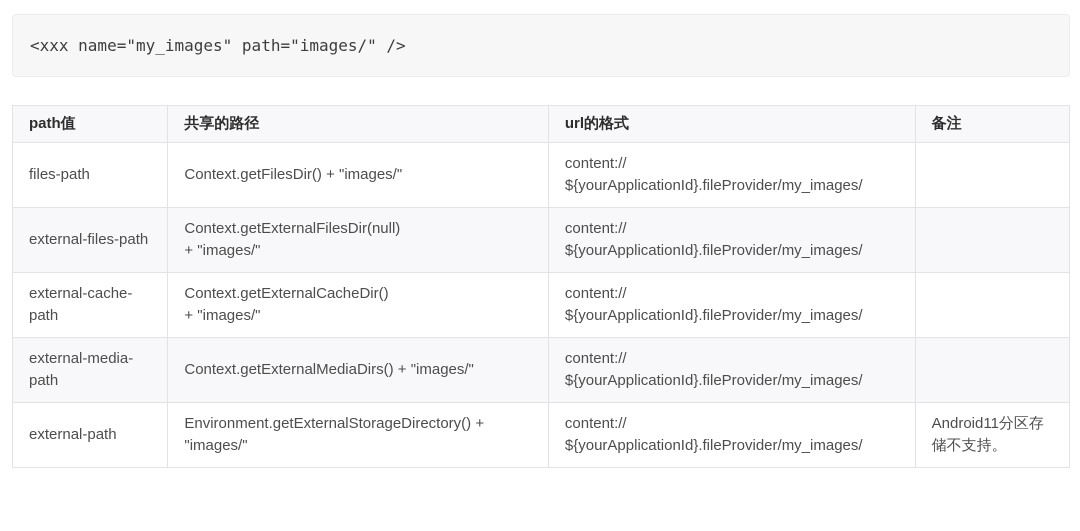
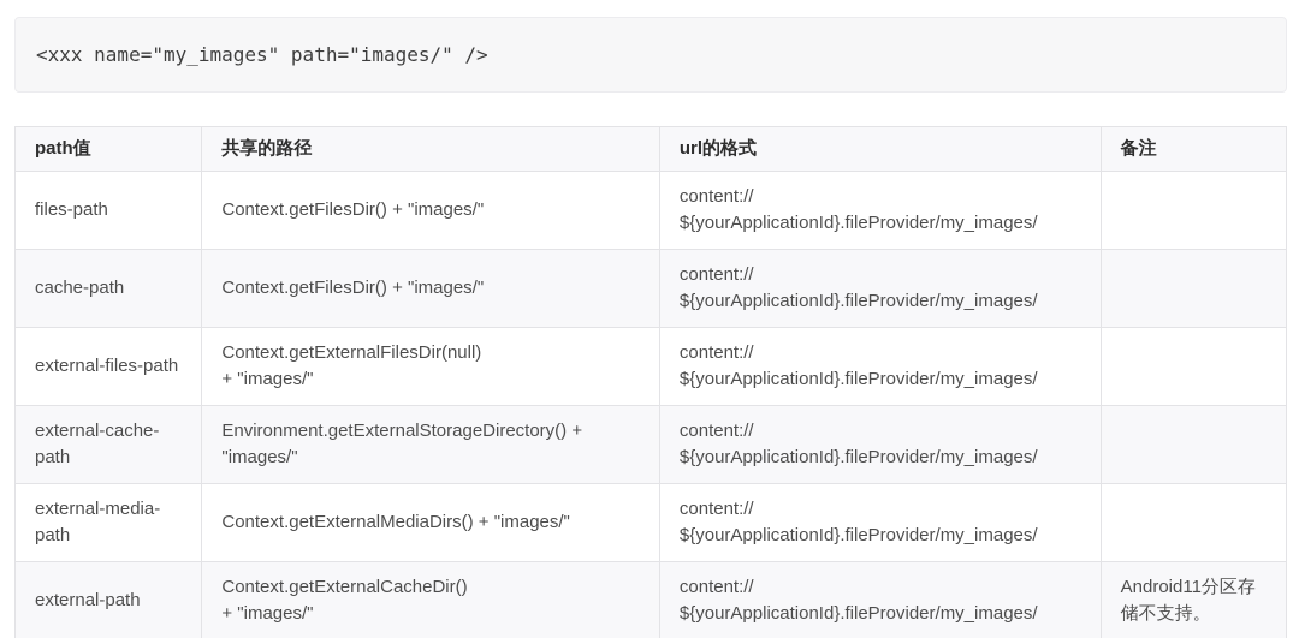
  <xxx name="my_images" path="images/" />
  path值	共享的路径	url的格式	备注
  files-path	Context.getFilesDir() + "images/"	content:// ${yourApplicationId}.fileProvider/my_images/
+ cache-path	Context.getFilesDir() + "images/"	content:// ${yourApplicationId}.fileProvider/my_images/
  external-files-path	Context.getExternalFilesDir(null) + "images/"	content:// ${yourApplicationId}.fileProvider/my_images/
- external-cache-path	Context.getExternalCacheDir() + "images/"	content:// ${yourApplicationId}.fileProvider/my_images/
+ external-cache-path	Environment.getExternalStorageDirectory() + "images/"	content:// ${yourApplicationId}.fileProvider/my_images/
  external-media-path	Context.getExternalMediaDirs() + "images/"	content:// ${yourApplicationId}.fileProvider/my_images/
- external-path	Environment.getExternalStorageDirectory() + "images/"	content:// ${yourApplicationId}.fileProvider/my_images/	Android11分区存储不支持。
+ external-path	Context.getExternalCacheDir() + "images/"	content:// ${yourApplicationId}.fileProvider/my_images/	Android11分区存储不支持。
